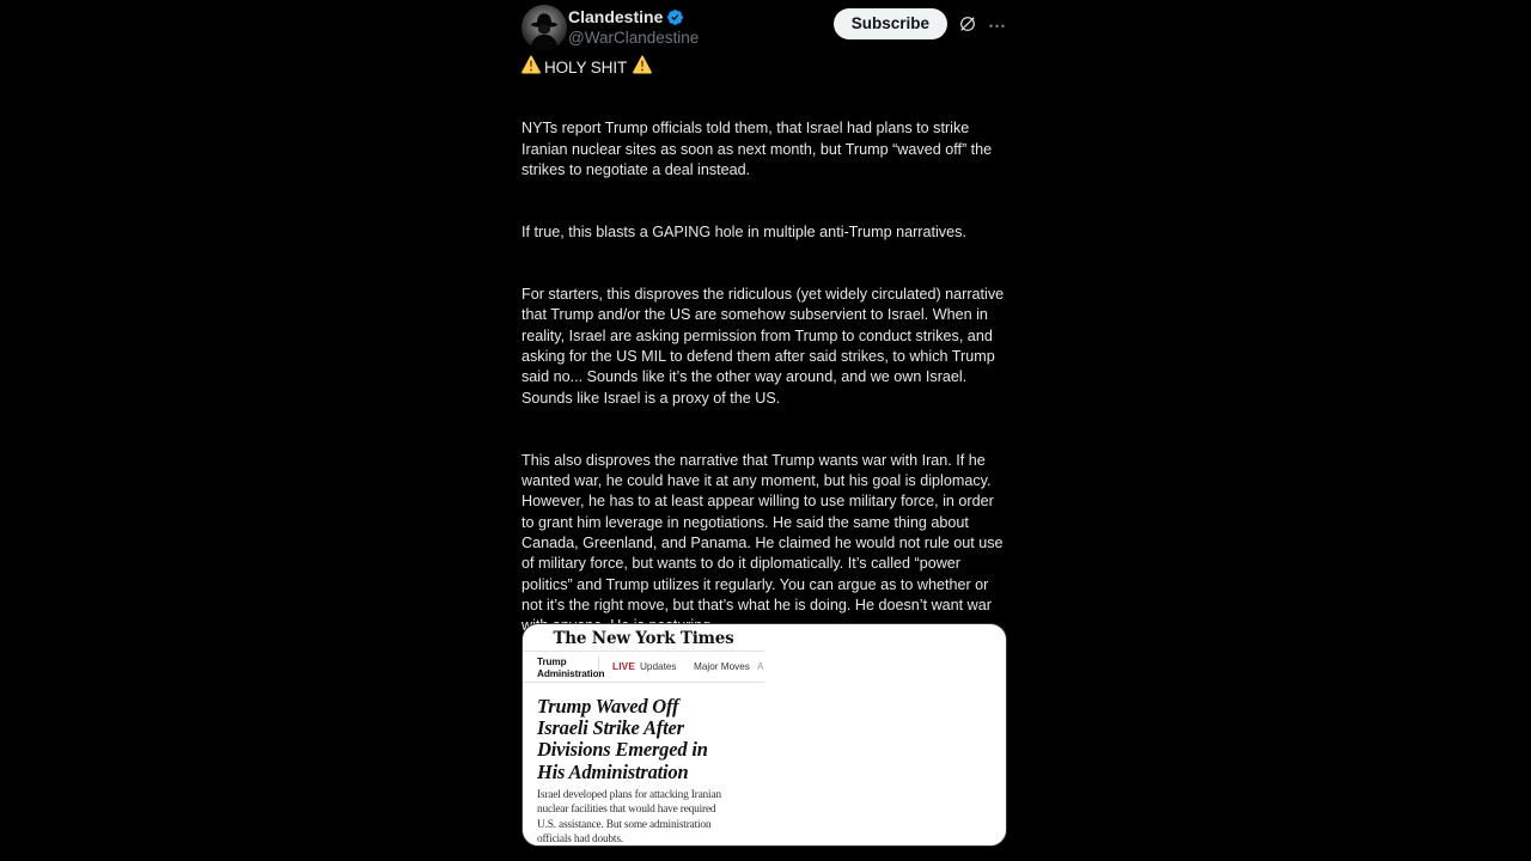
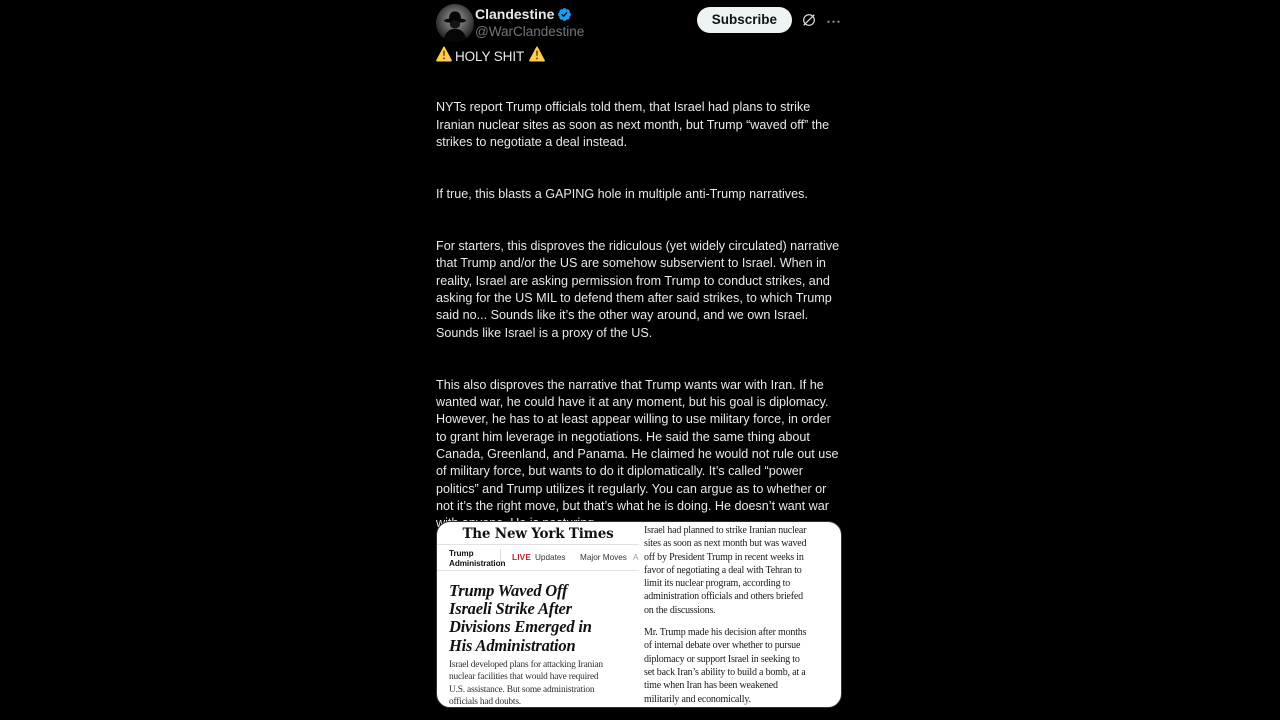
  Clandestine
  @WarClandestine
  Subscribe
  HOLY SHIT
  NYTs report Trump officials told them, that Israel had plans to strike
  Iranian nuclear sites as soon as next month, but Trump “waved off” the
  strikes to negotiate a deal instead.
  If true, this blasts a GAPING hole in multiple anti-Trump narratives.
  For starters, this disproves the ridiculous (yet widely circulated) narrative
  that Trump and/or the US are somehow subservient to Israel. When in
  reality, Israel are asking permission from Trump to conduct strikes, and
  asking for the US MIL to defend them after said strikes, to which Trump
  said no... Sounds like it’s the other way around, and we own Israel.
  Sounds like Israel is a proxy of the US.
  This also disproves the narrative that Trump wants war with Iran. If he
  wanted war, he could have it at any moment, but his goal is diplomacy.
  However, he has to at least appear willing to use military force, in order
  to grant him leverage in negotiations. He said the same thing about
  Canada, Greenland, and Panama. He claimed he would not rule out use
  of military force, but wants to do it diplomatically. It’s called “power
  politics” and Trump utilizes it regularly. You can argue as to whether or
  not it’s the right move, but that’s what he is doing. He doesn’t want war
  The New York Times
  Trump
  Administration
  LIVE
  Updates
  Major Moves
  A
  Trump Waved Off
  Israeli Strike After
  Divisions Emerged in
  His Administration
  Israel developed plans for attacking Iranian
  nuclear facilities that would have required
  U.S. assistance. But some administration
  officials had doubts.
+ Israel had planned to strike Iranian nuclear
+ sites as soon as next month but was waved
+ off by President Trump in recent weeks in
+ favor of negotiating a deal with Tehran to
+ limit its nuclear program, according to
+ administration officials and others briefed
+ on the discussions.
+ Mr. Trump made his decision after months
+ of internal debate over whether to pursue
+ diplomacy or support Israel in seeking to
+ set back Iran’s ability to build a bomb, at a
+ time when Iran has been weakened
+ militarily and economically.
